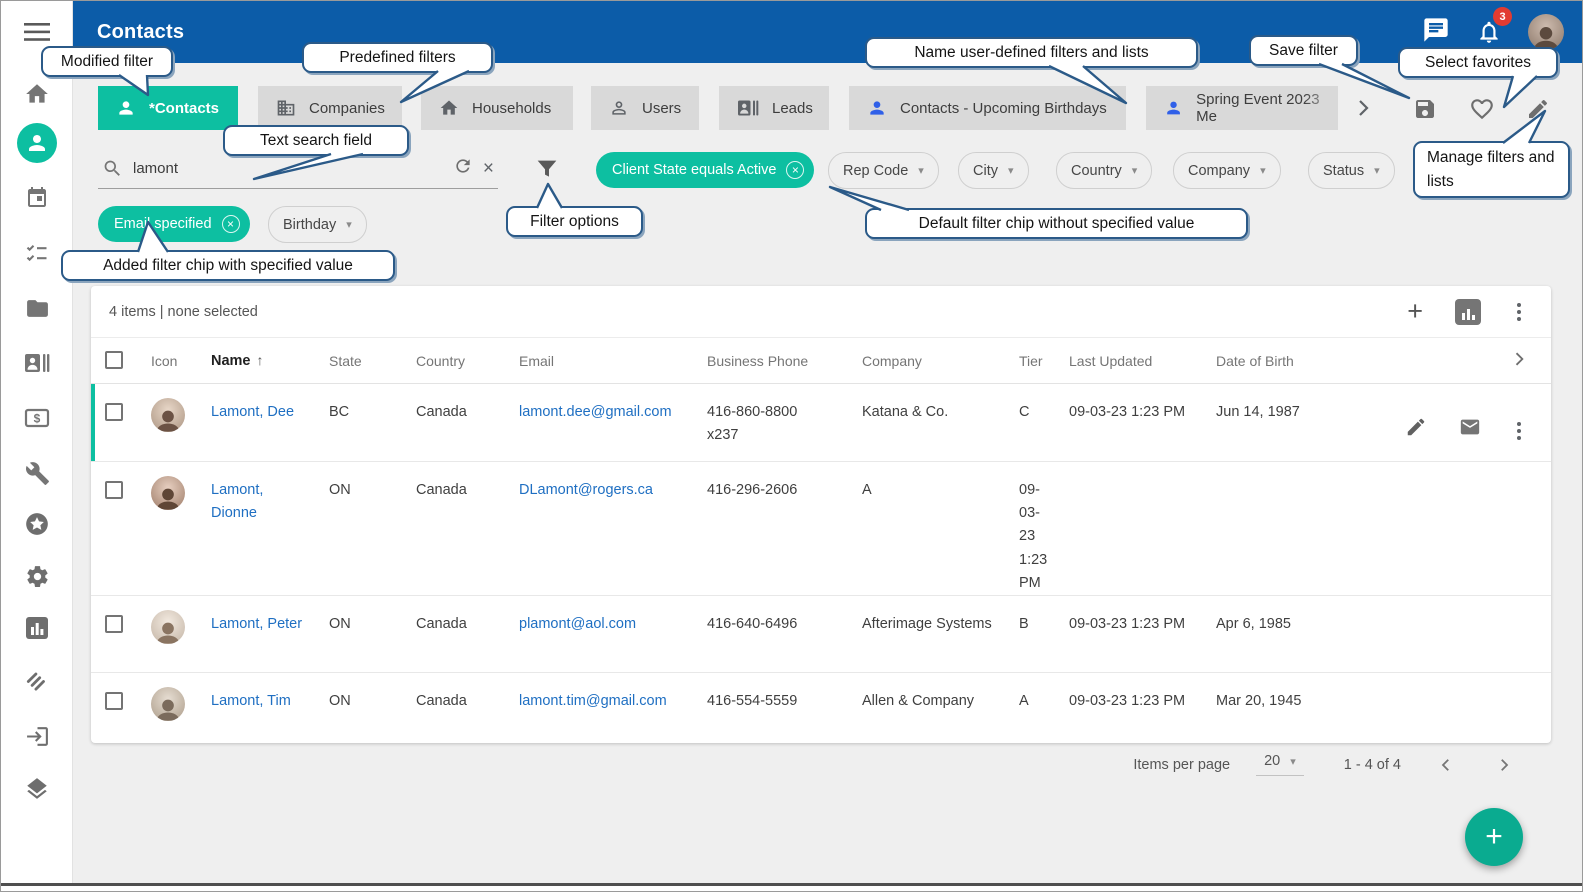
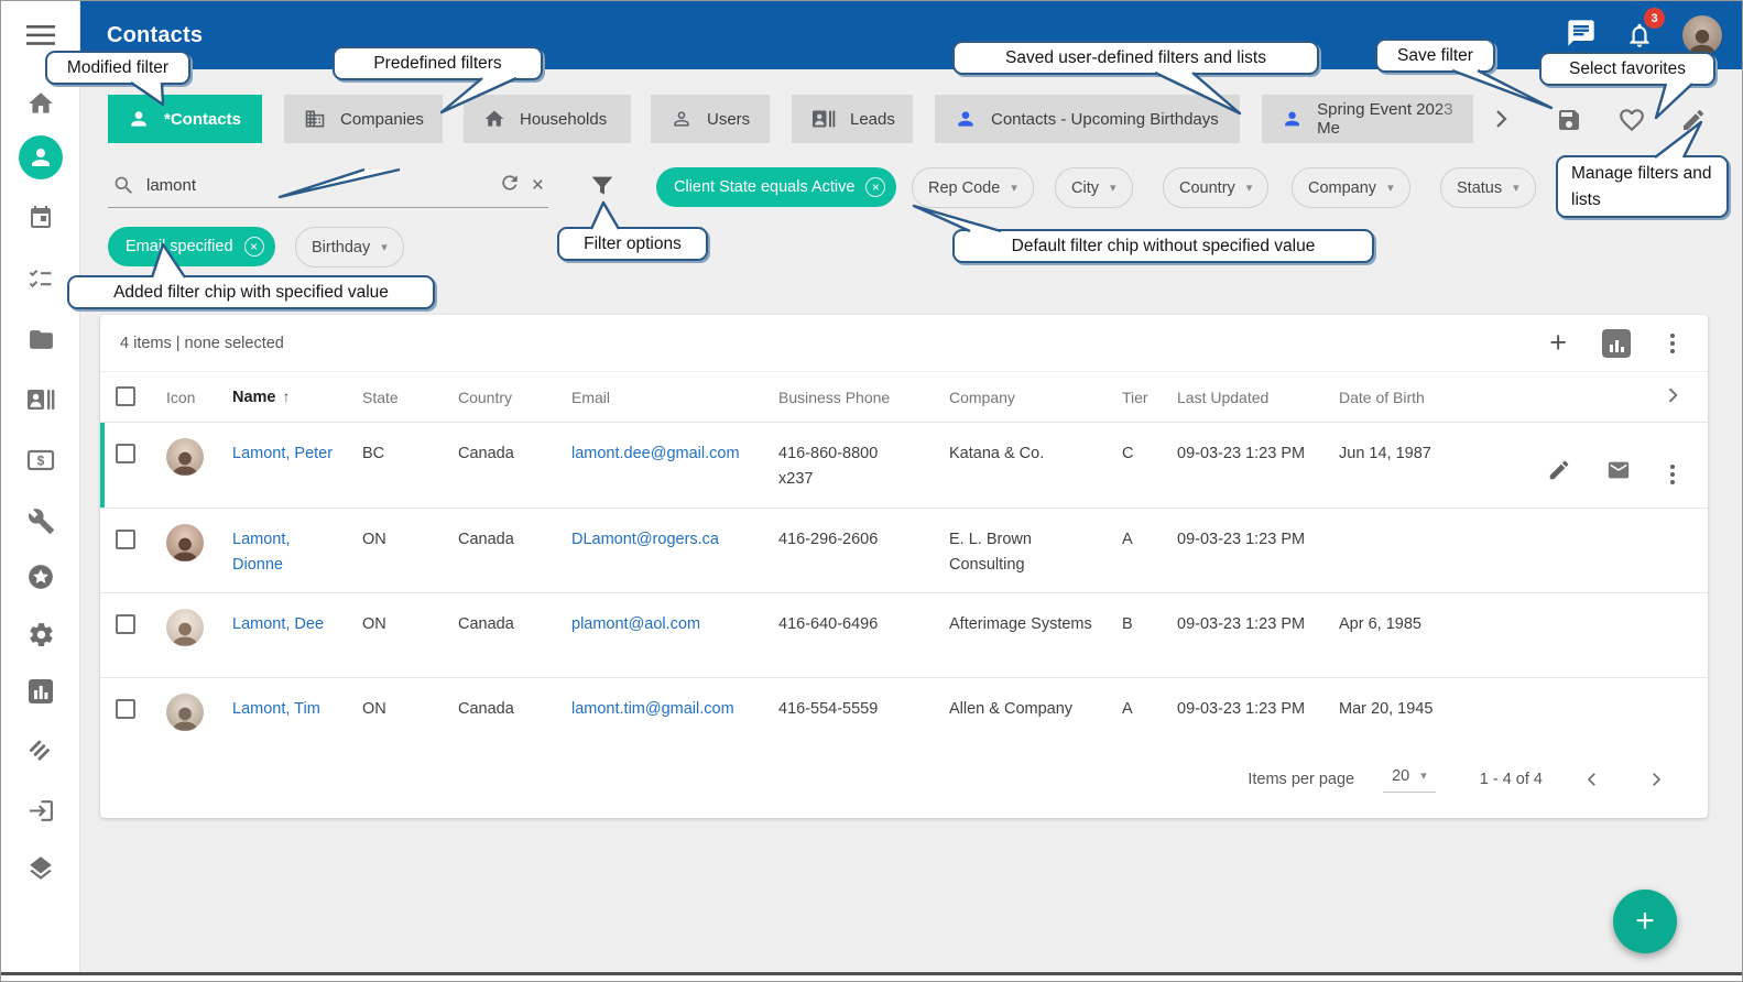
  $
  Contacts
  3
  *Contacts
  Companies
  Households
  Users
  Leads
  Contacts - Upcoming Birthdays
  Spring Event 20 Me
  lamont
  ×
  Client State equals Active
  ×
  Rep Code
  ▾
  City
  ▾
  Country
  ▾
  Company
  ▾
  Status
  ▾
  Emai specified
  ×
  Birthday
  ▾
  4 items | none selected
  +
  Icon
  Name ↑
  State
  Country
  Email
  Business Phone
  Company
  Tier
  Last Updated
  Date of Birth
- Lamont, Dee
+ Lamont, Peter
  BC
  Canada
  lamont.dee@gmail.com
  416-860-8800 x237
  Katana & Co.
  C
  09-03-23 1:23 PM
  Jun 14, 1987
  Lamont, Dionne
  ON
  Canada
  DLamont@rogers.ca
  416-296-2606
+ E. L. Brown Consulting
  A
  09-03-23 1:23 PM
- Lamont, Peter
+ Lamont, Dee
  ON
  Canada
  plamont@aol.com
  416-640-6496
  Afterimage Systems
  B
  09-03-23 1:23 PM
  Apr 6, 1985
  Lamont, Tim
  ON
  Canada
  lamont.tim@gmail.com
  416-554-5559
  Allen & Company
  A
  09-03-23 1:23 PM
  Mar 20, 1945
  Items per page
  20
  ▾
  1 - 4 of 4
  +
  Modified filter
  Predefined filters
- Text search field
- Name user-defined filters and lists
+ Saved user-defined filters and lists
  Save filter
  Select favorites
  Manage filters and lists
  Filter options
  Default filter chip without specified value
  Added filter chip with specified value
